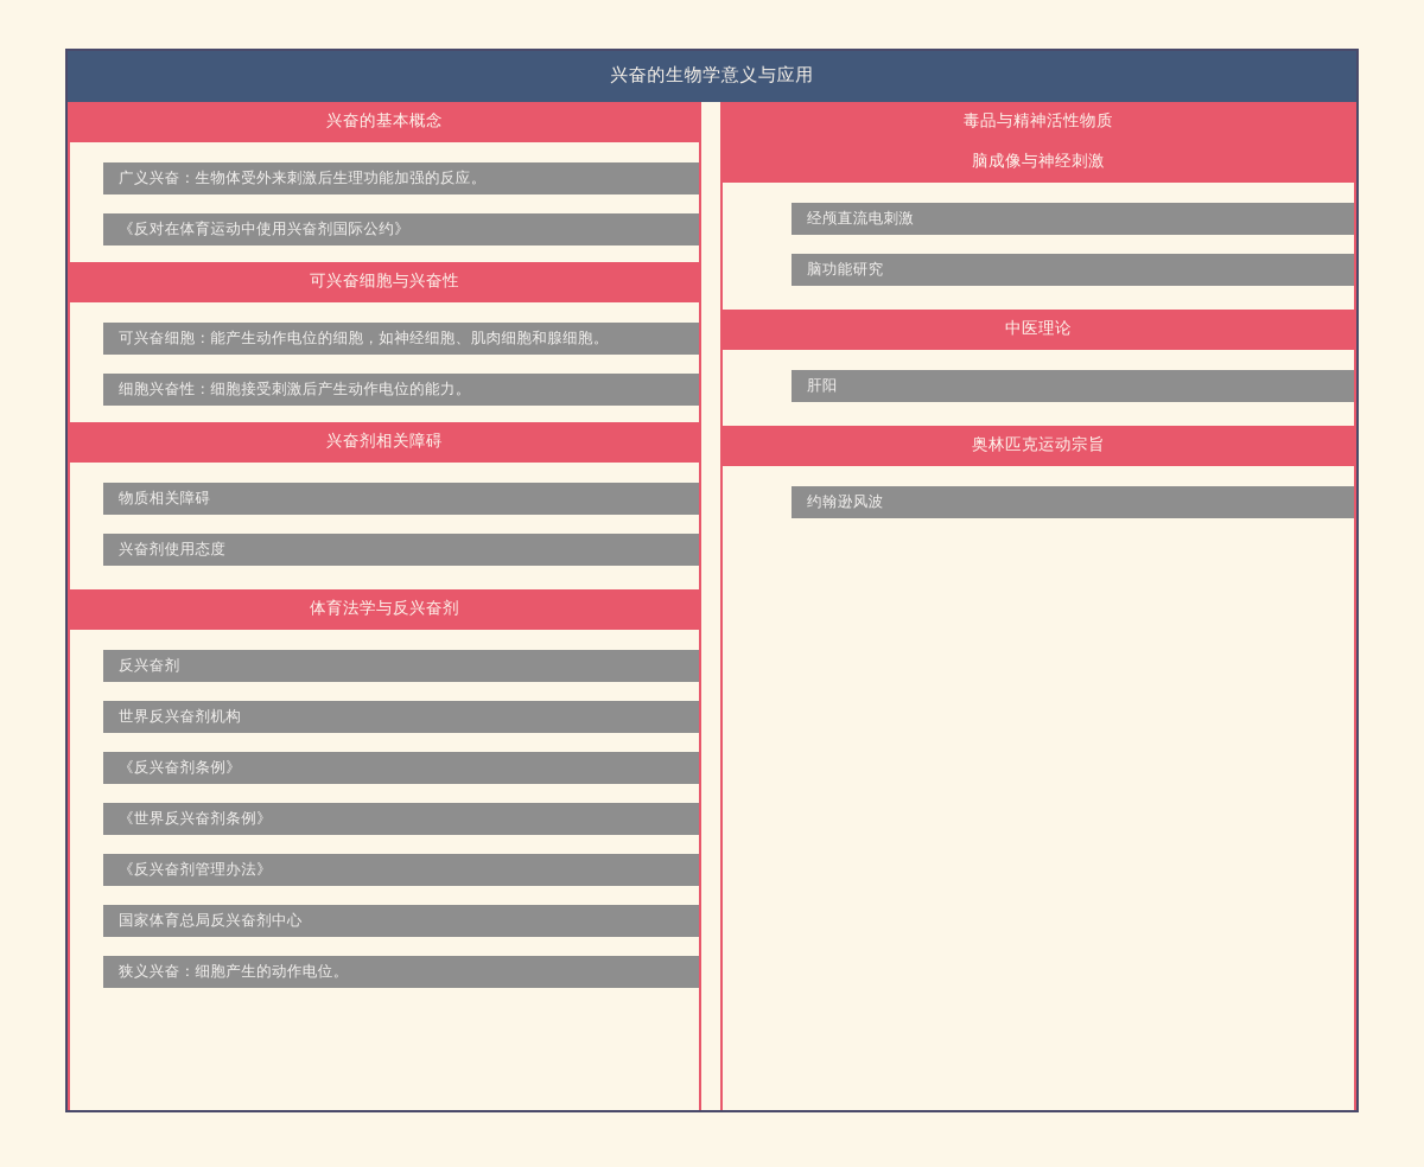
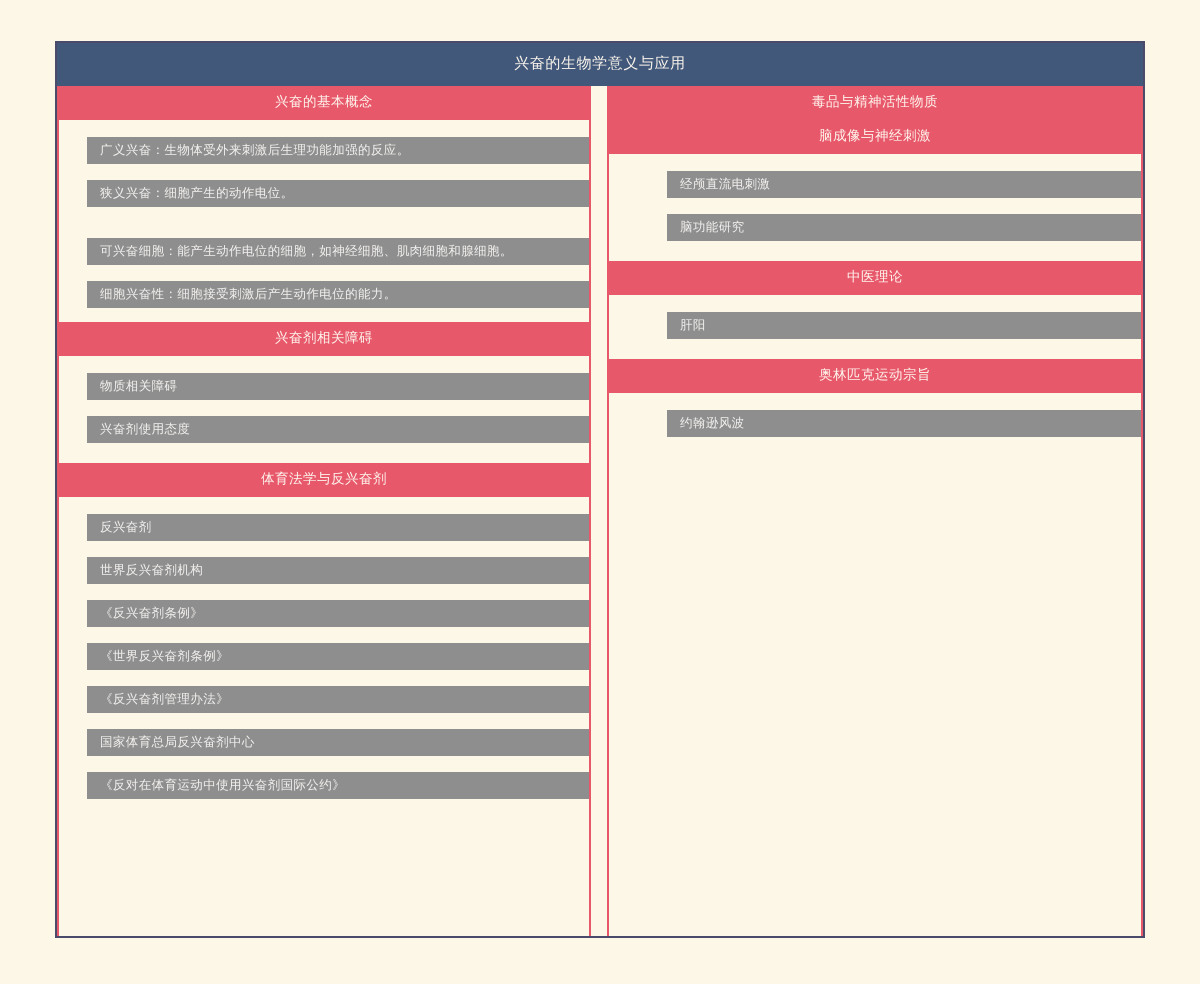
  兴奋的生物学意义与应用
  兴奋的基本概念
  广义兴奋：生物体受外来刺激后生理功能加强的反应。
- 《反对在体育运动中使用兴奋剂国际公约》
+ 狭义兴奋：细胞产生的动作电位。
- 可兴奋细胞与兴奋性
  可兴奋细胞：能产生动作电位的细胞，如神经细胞、肌肉细胞和腺细胞。
  细胞兴奋性：细胞接受刺激后产生动作电位的能力。
  兴奋剂相关障碍
  物质相关障碍
  兴奋剂使用态度
  体育法学与反兴奋剂
  反兴奋剂
  世界反兴奋剂机构
  《反兴奋剂条例》
  《世界反兴奋剂条例》
  《反兴奋剂管理办法》
  国家体育总局反兴奋剂中心
- 狭义兴奋：细胞产生的动作电位。
+ 《反对在体育运动中使用兴奋剂国际公约》
  毒品与精神活性物质
  脑成像与神经刺激
  经颅直流电刺激
  脑功能研究
  中医理论
  肝阳
  奥林匹克运动宗旨
  约翰逊风波
